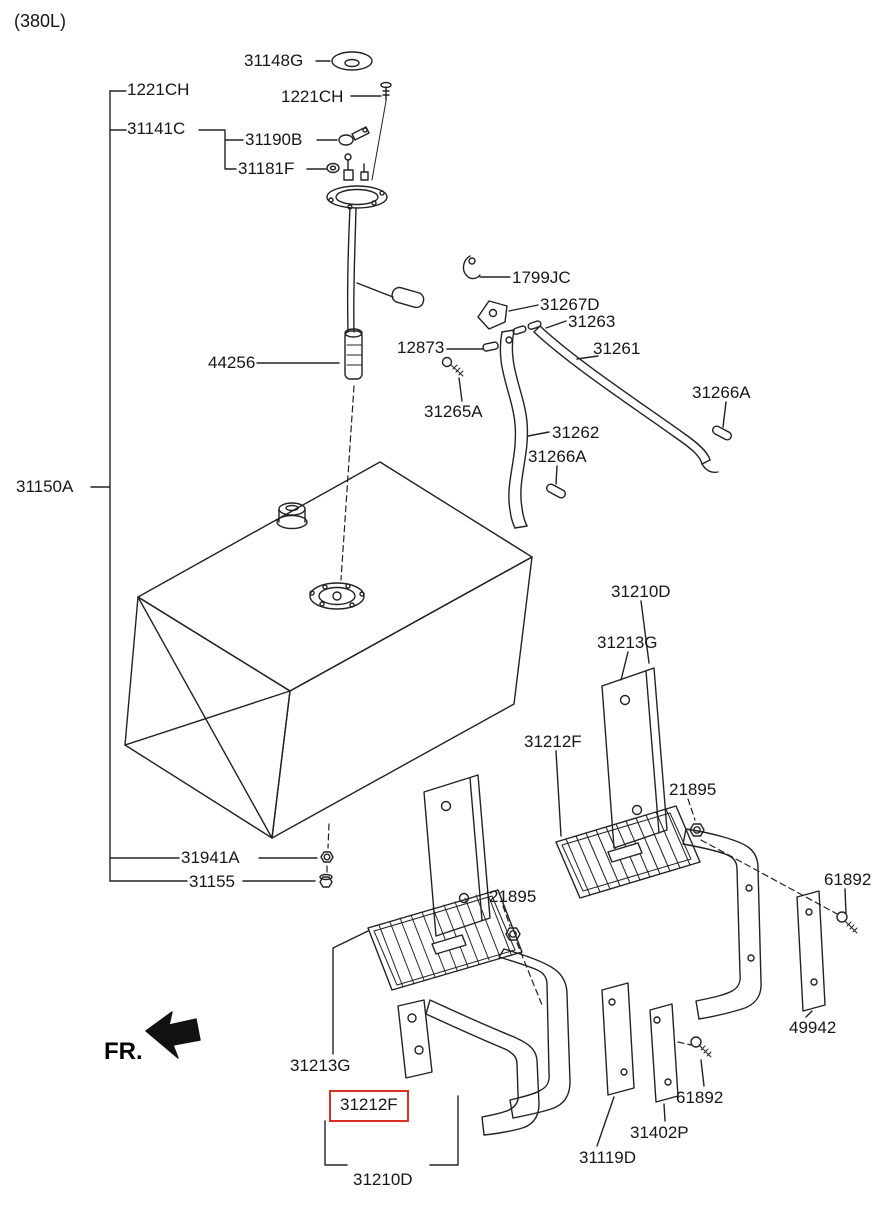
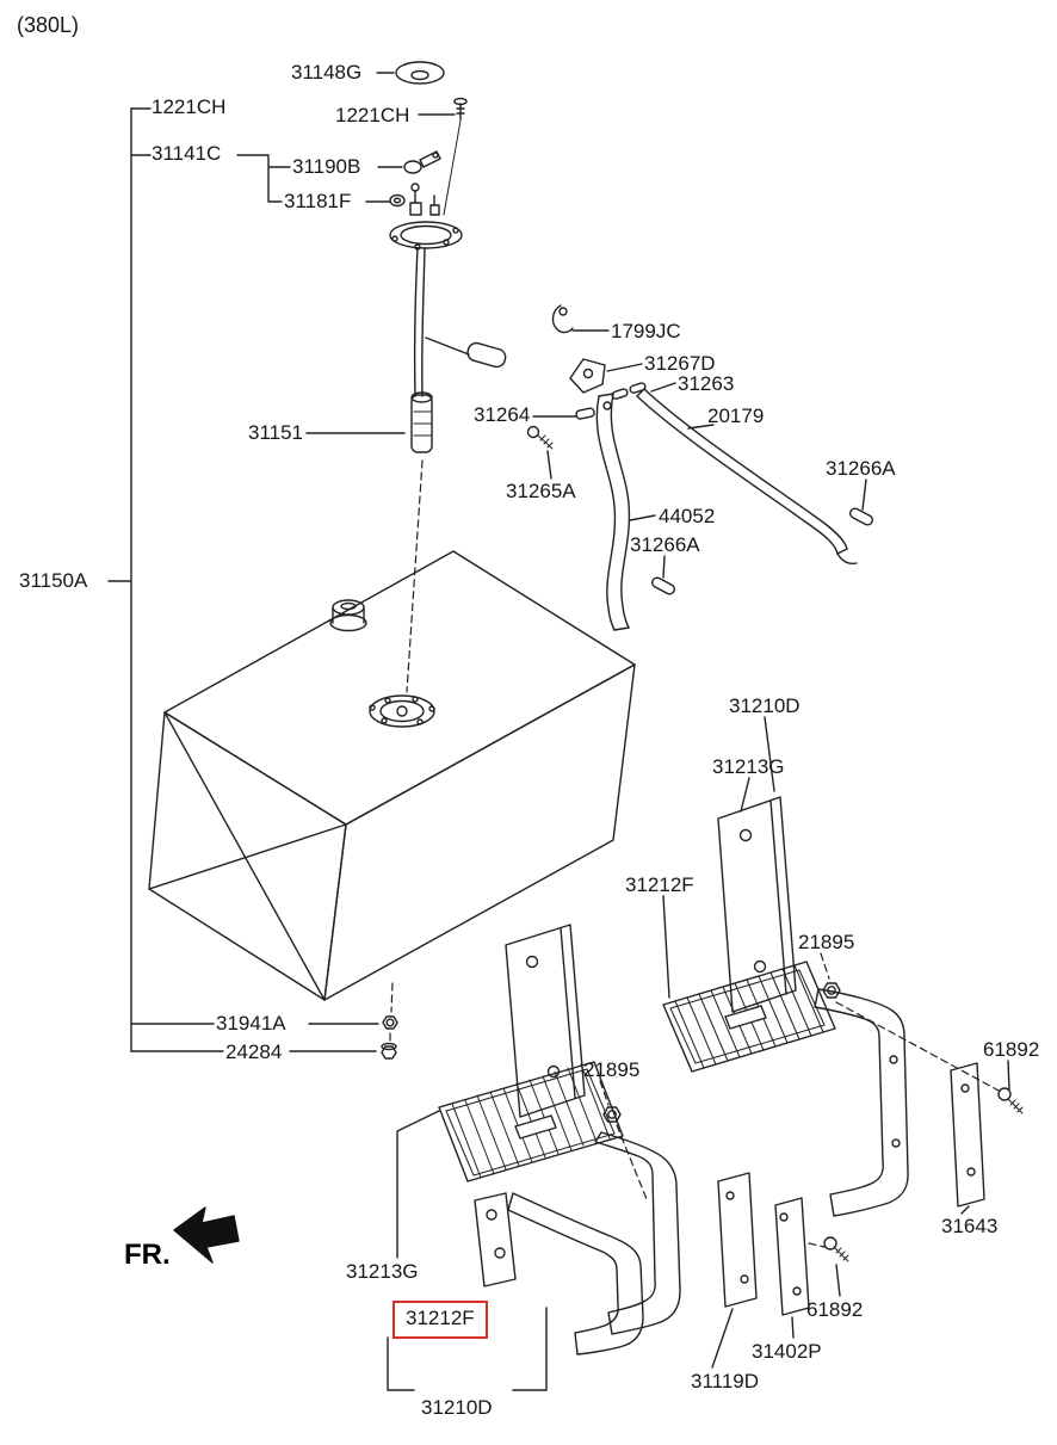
  (380L)
  31148G
  1221CH
  1221CH
  31141C
  31190B
  31181F
  1799JC
  31267D
  31263
- 12873
+ 31264
- 31261
+ 20179
- 44256
+ 31151
  31265A
  31266A
- 31262
+ 44052
  31266A
  31150A
  31210D
  31213G
  31212F
  21895
  31941A
- 31155
+ 24284
  21895
  61892
- 49942
+ 31643
  31213G
  31212F
  61892
  31402P
  31119D
  31210D
  FR.
